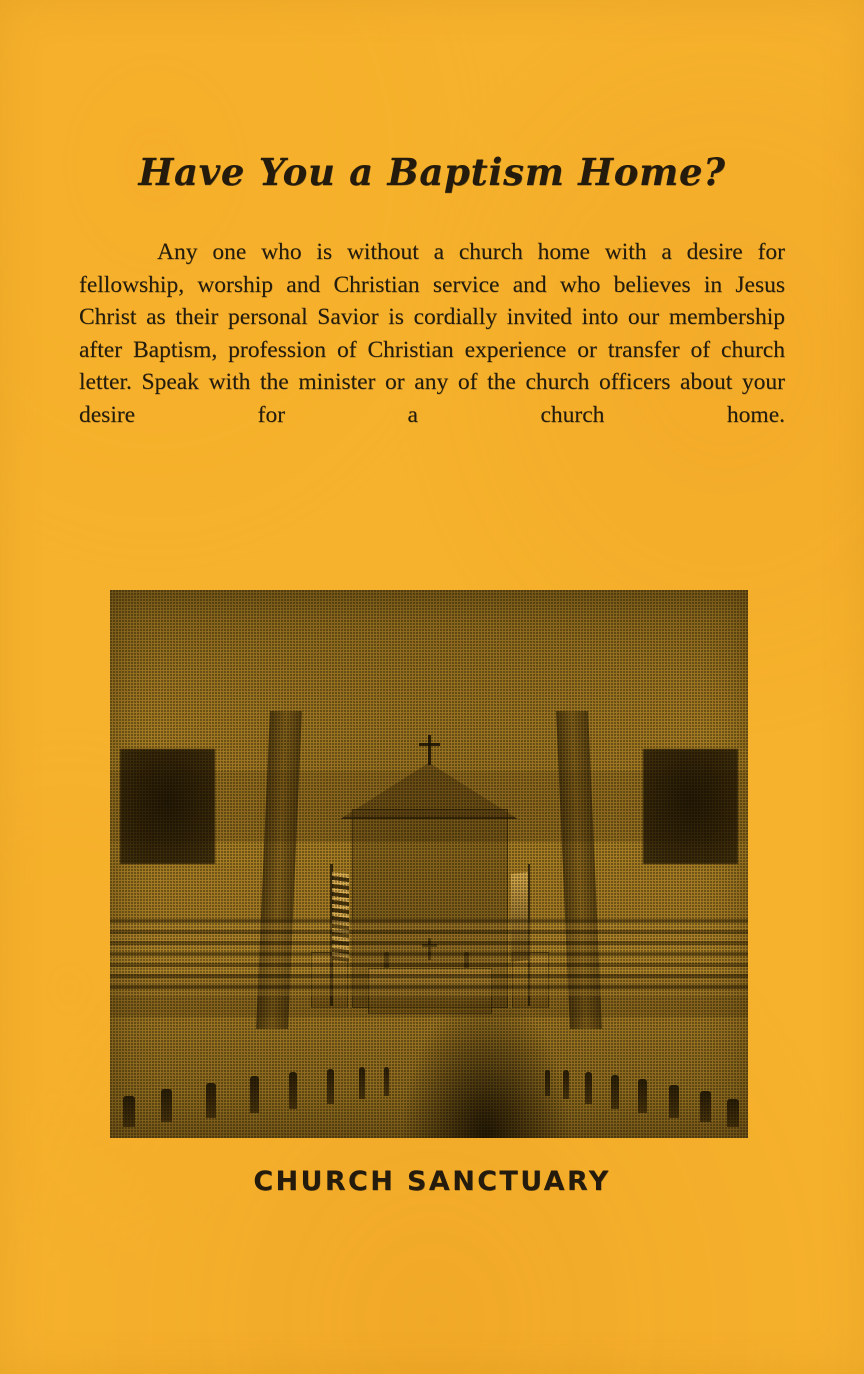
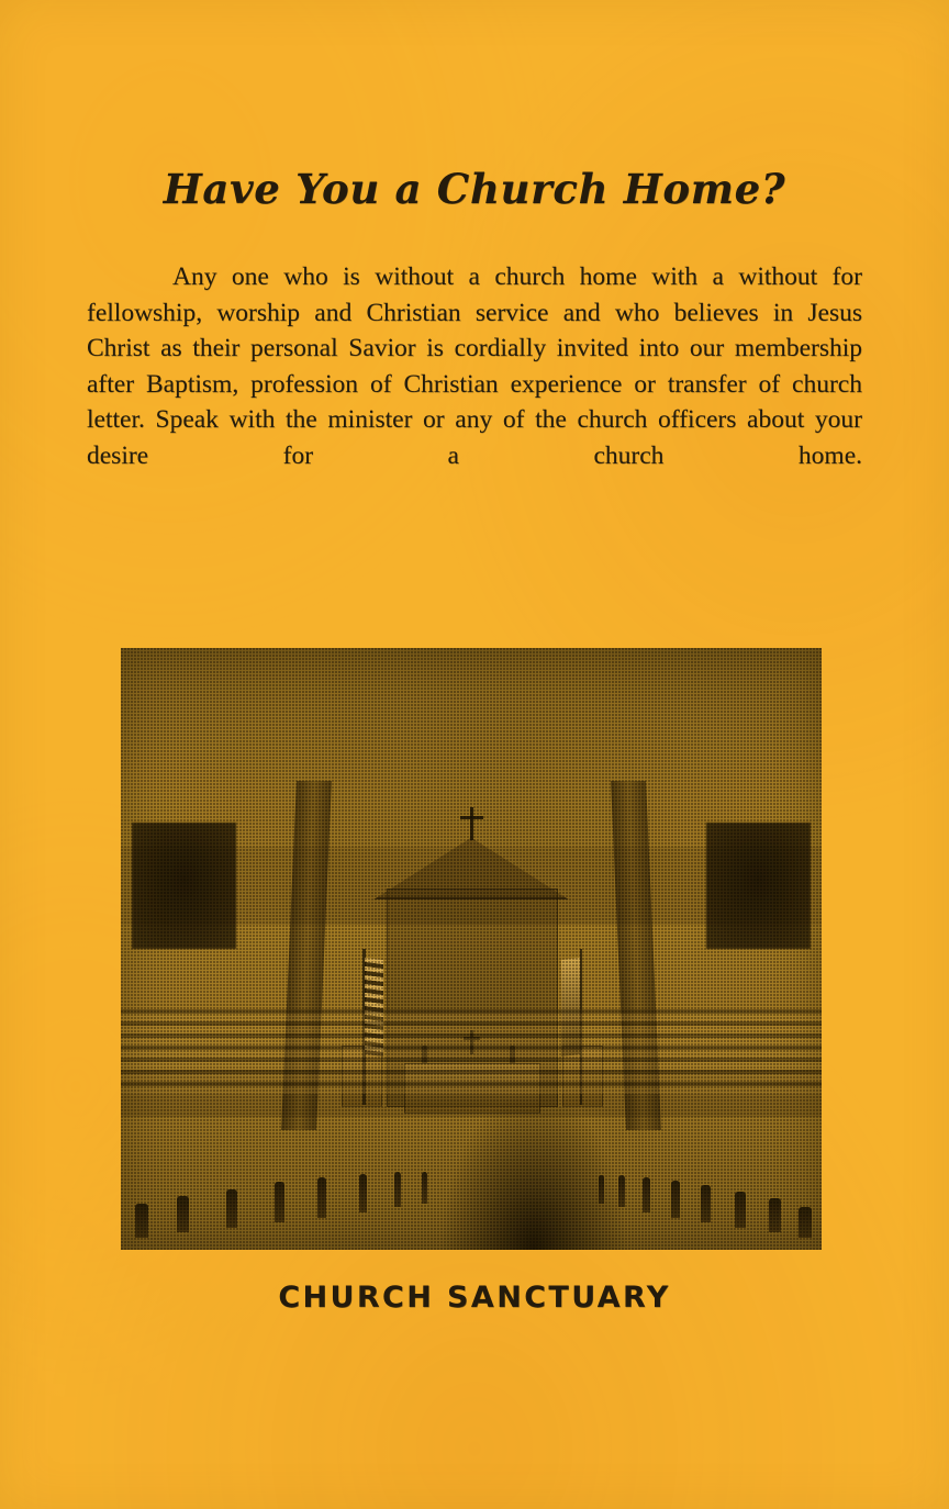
- Have You a Baptism Home?
+ Have You a Church Home?
- Any one who is without a church home with a desire for fellowship, worship and Christian service and who believes in Jesus Christ as their personal Savior is cordially invited into our membership after Baptism, profession of Christian experience or transfer of church letter. Speak with the minister or any of the church officers about your desire for a church home.
+ Any one who is without a church home with a without for fellowship, worship and Christian service and who believes in Jesus Christ as their personal Savior is cordially invited into our membership after Baptism, profession of Christian experience or transfer of church letter. Speak with the minister or any of the church officers about your desire for a church home.
  CHURCH SANCTUARY
